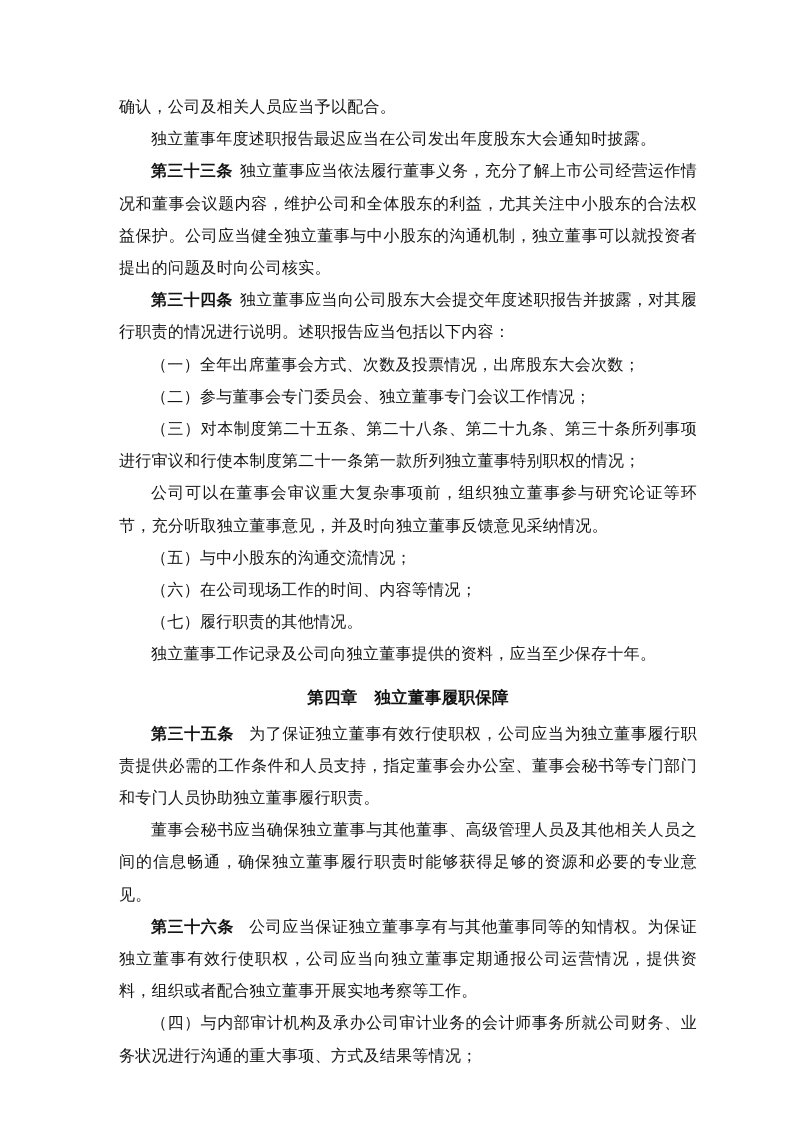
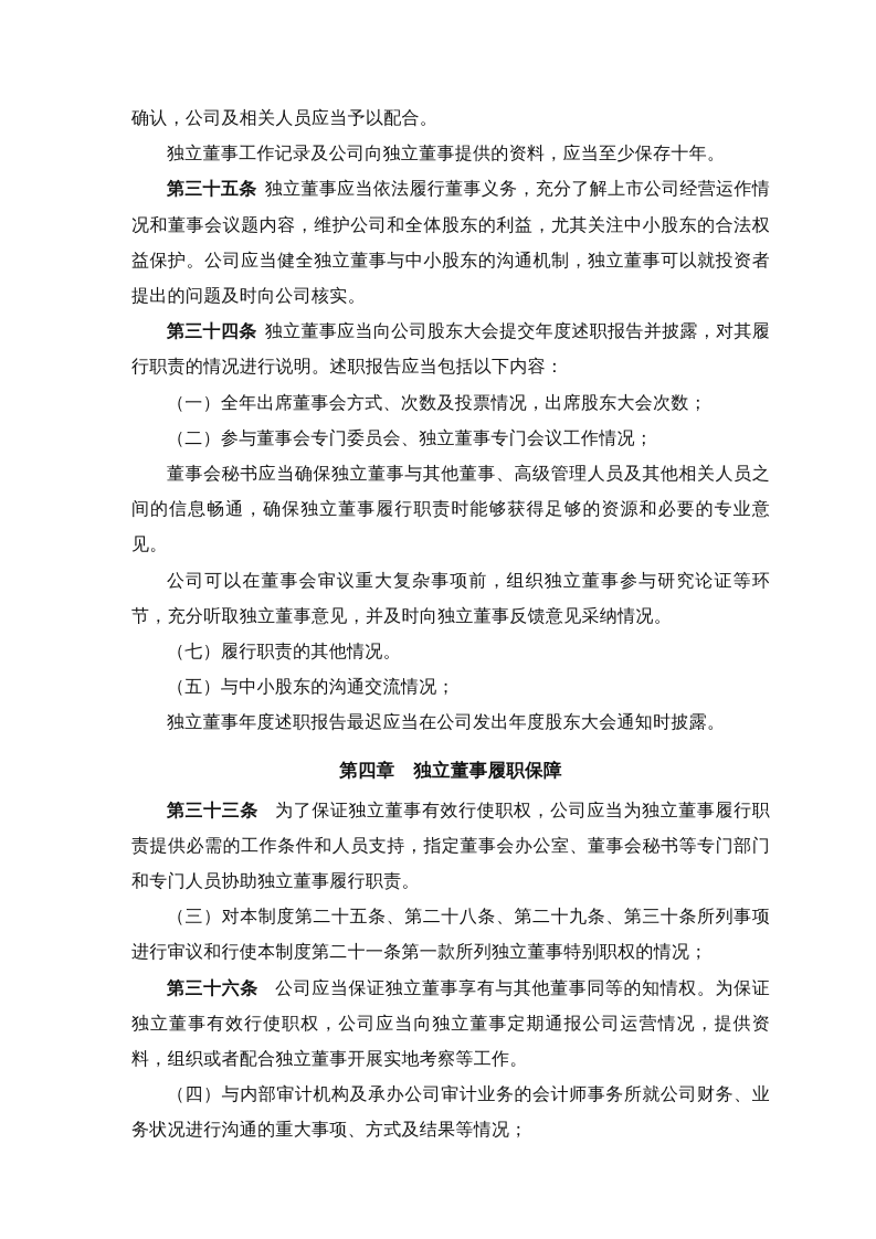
  确认，公司及相关人员应当予以配合。
- 独立董事年度述职报告最迟应当在公司发出年度股东大会通知时披露。
+ 独立董事工作记录及公司向独立董事提供的资料，应当至少保存十年。
- 第三十三条 独立董事应当依法履行董事义务，充分了解上市公司经营运作情况和董事会议题内容，维护公司和全体股东的利益，尤其关注中小股东的合法权益保护。公司应当健全独立董事与中小股东的沟通机制，独立董事可以就投资者提出的问题及时向公司核实。
+ 第三十五条 独立董事应当依法履行董事义务，充分了解上市公司经营运作情况和董事会议题内容，维护公司和全体股东的利益，尤其关注中小股东的合法权益保护。公司应当健全独立董事与中小股东的沟通机制，独立董事可以就投资者提出的问题及时向公司核实。
  第三十四条 独立董事应当向公司股东大会提交年度述职报告并披露，对其履行职责的情况进行说明。述职报告应当包括以下内容：
  （一）全年出席董事会方式、次数及投票情况，出席股东大会次数；
  （二）参与董事会专门委员会、独立董事专门会议工作情况；
- （三）对本制度第二十五条、第二十八条、第二十九条、第三十条所列事项进行审议和行使本制度第二十一条第一款所列独立董事特别职权的情况；
+ 董事会秘书应当确保独立董事与其他董事、高级管理人员及其他相关人员之间的信息畅通，确保独立董事履行职责时能够获得足够的资源和必要的专业意见。
  公司可以在董事会审议重大复杂事项前，组织独立董事参与研究论证等环节，充分听取独立董事意见，并及时向独立董事反馈意见采纳情况。
- （五）与中小股东的沟通交流情况；
+ （七）履行职责的其他情况。
- （六）在公司现场工作的时间、内容等情况；
- （七）履行职责的其他情况。
+ （五）与中小股东的沟通交流情况；
- 独立董事工作记录及公司向独立董事提供的资料，应当至少保存十年。
+ 独立董事年度述职报告最迟应当在公司发出年度股东大会通知时披露。
  第四章 独立董事履职保障
- 第三十五条 为了保证独立董事有效行使职权，公司应当为独立董事履行职责提供必需的工作条件和人员支持，指定董事会办公室、董事会秘书等专门部门和专门人员协助独立董事履行职责。
+ 第三十三条 为了保证独立董事有效行使职权，公司应当为独立董事履行职责提供必需的工作条件和人员支持，指定董事会办公室、董事会秘书等专门部门和专门人员协助独立董事履行职责。
- 董事会秘书应当确保独立董事与其他董事、高级管理人员及其他相关人员之间的信息畅通，确保独立董事履行职责时能够获得足够的资源和必要的专业意见。
+ （三）对本制度第二十五条、第二十八条、第二十九条、第三十条所列事项进行审议和行使本制度第二十一条第一款所列独立董事特别职权的情况；
  第三十六条 公司应当保证独立董事享有与其他董事同等的知情权。为保证独立董事有效行使职权，公司应当向独立董事定期通报公司运营情况，提供资料，组织或者配合独立董事开展实地考察等工作。
  （四）与内部审计机构及承办公司审计业务的会计师事务所就公司财务、业务状况进行沟通的重大事项、方式及结果等情况；
